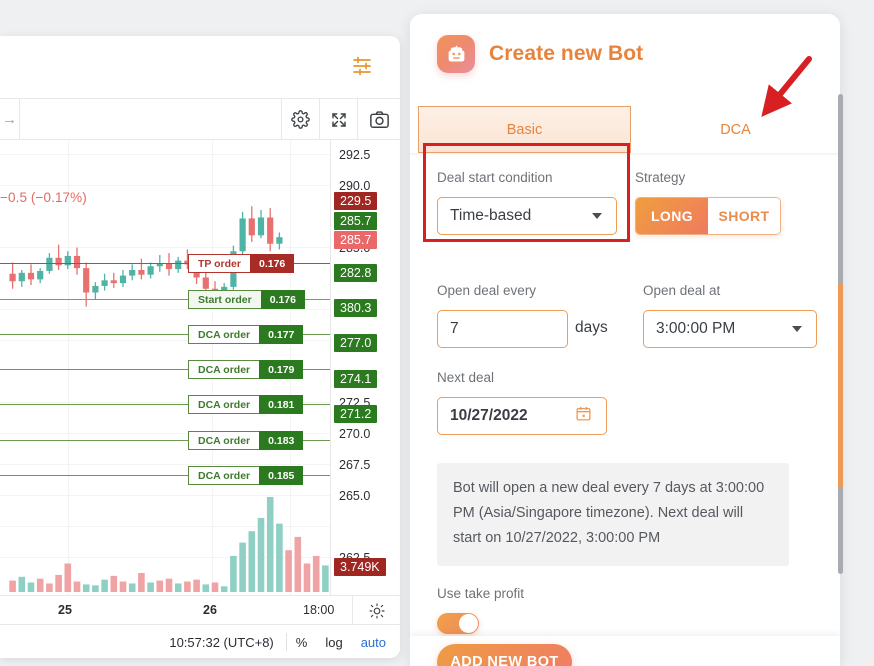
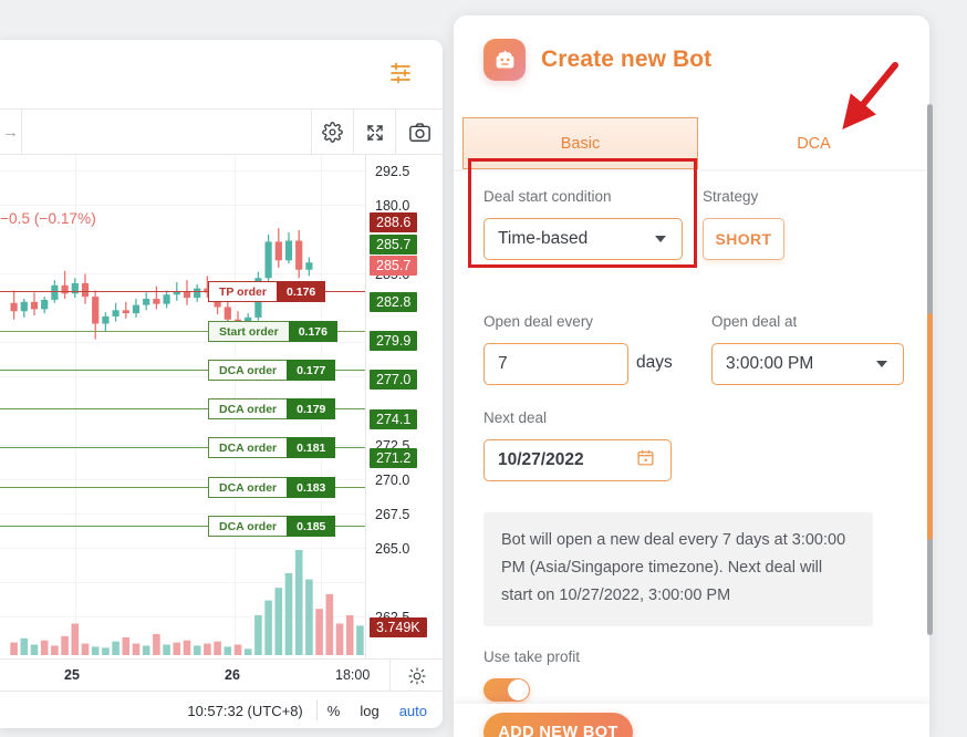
  →
  −0.5 (−0.17%)
  TP order
  0.176
  Start order
  0.176
  DCA order
  0.177
  DCA order
  0.179
  DCA order
  0.181
  DCA order
  0.183
  DCA order
  0.185
  292.5
- 290.0
+ 180.0
  272.5
  270.0
  267.5
  265.0
- 229.5
+ 288.6
  285.7
  285.7
  282.8
- 380.3
+ 279.9
  277.0
  274.1
  271.2
  3.749K
  25
  26
  18:00
  10:57:32 (UTC+8)
  %
  log
  auto
  Create new Bot
  Basic
  DCA
  Deal start condition
  Time-based
  Strategy
- LONG
  SHORT
  Open deal every
  7
  days
  Open deal at
  3:00:00 PM
  Next deal
  10/27/2022
  Bot will open a new deal every 7 days at 3:00:00 PM (Asia/Singapore timezone). Next deal will start on 10/27/2022, 3:00:00 PM
  Use take profit
  ADD NEW BOT
